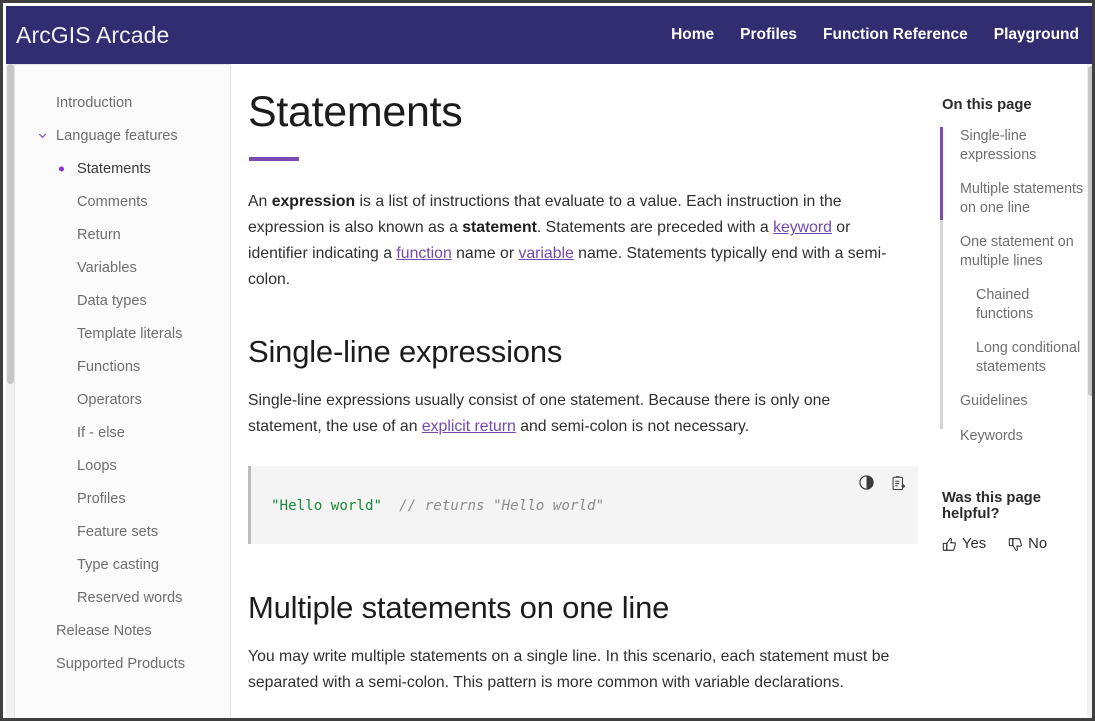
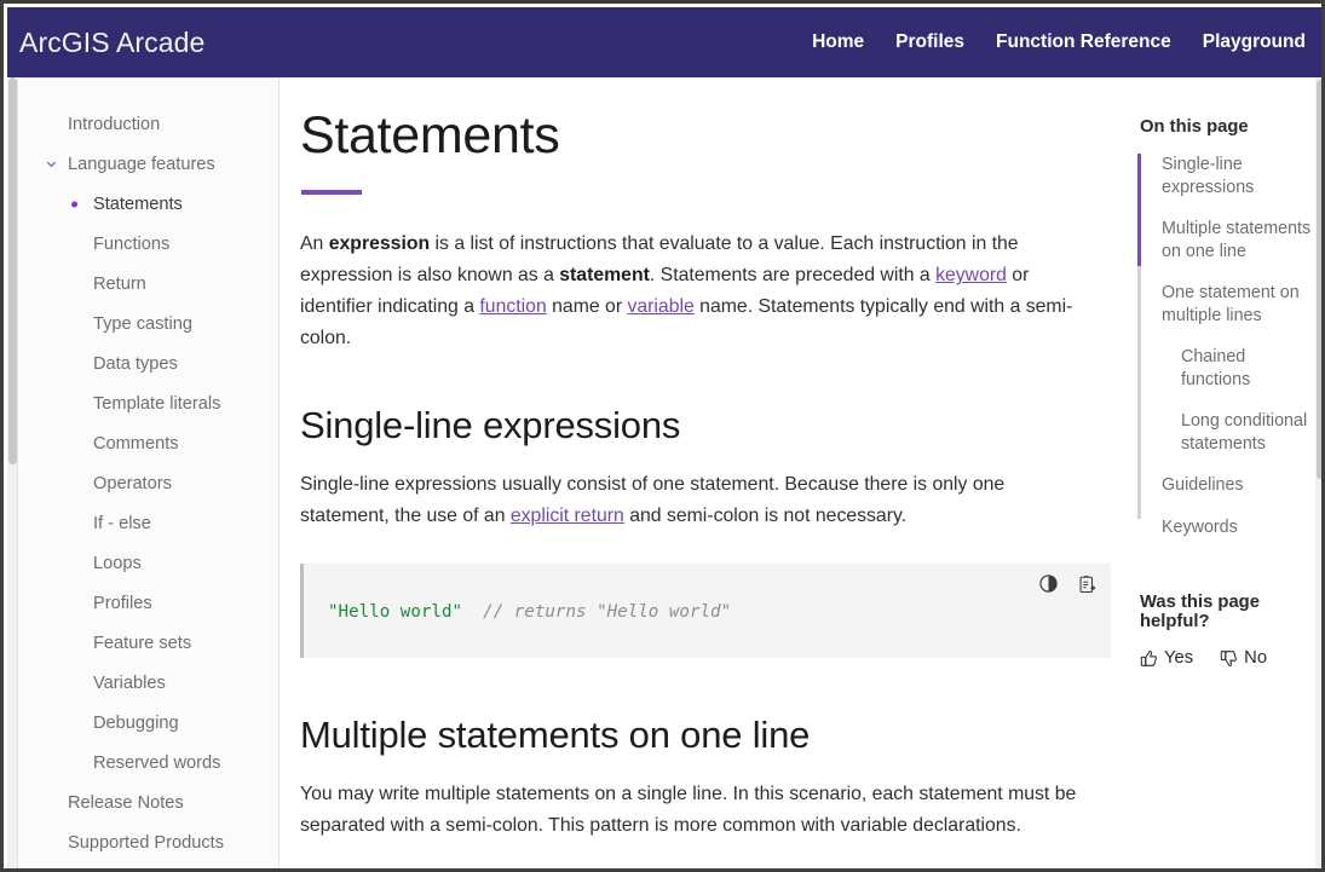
  ArcGIS Arcade
  Home
  Profiles
  Function Reference
  Playground
  Introduction
  Language features
  Statements
- Comments
+ Functions
  Return
- Variables
+ Type casting
  Data types
  Template literals
- Functions
+ Comments
  Operators
  If - else
  Loops
  Profiles
  Feature sets
- Type casting
+ Variables
+ Debugging
  Reserved words
  Release Notes
  Supported Products
  Statements
  An expression is a list of instructions that evaluate to a value. Each instruction in the expression is also known as a statement. Statements are preceded with a keyword or identifier indicating a function name or variable name. Statements typically end with a semi-colon.
  Single-line expressions
  Single-line expressions usually consist of one statement. Because there is only one statement, the use of an explicit return and semi-colon is not necessary.
  "Hello world" // returns "Hello world"
  Multiple statements on one line
  You may write multiple statements on a single line. In this scenario, each statement must be separated with a semi-colon. This pattern is more common with variable declarations.
  On this page
  Single-line expressions
  Multiple statements on one line
  One statement on multiple lines
  Chained functions
  Long conditional statements
  Guidelines
  Keywords
  Was this page helpful?
  Yes
  No
